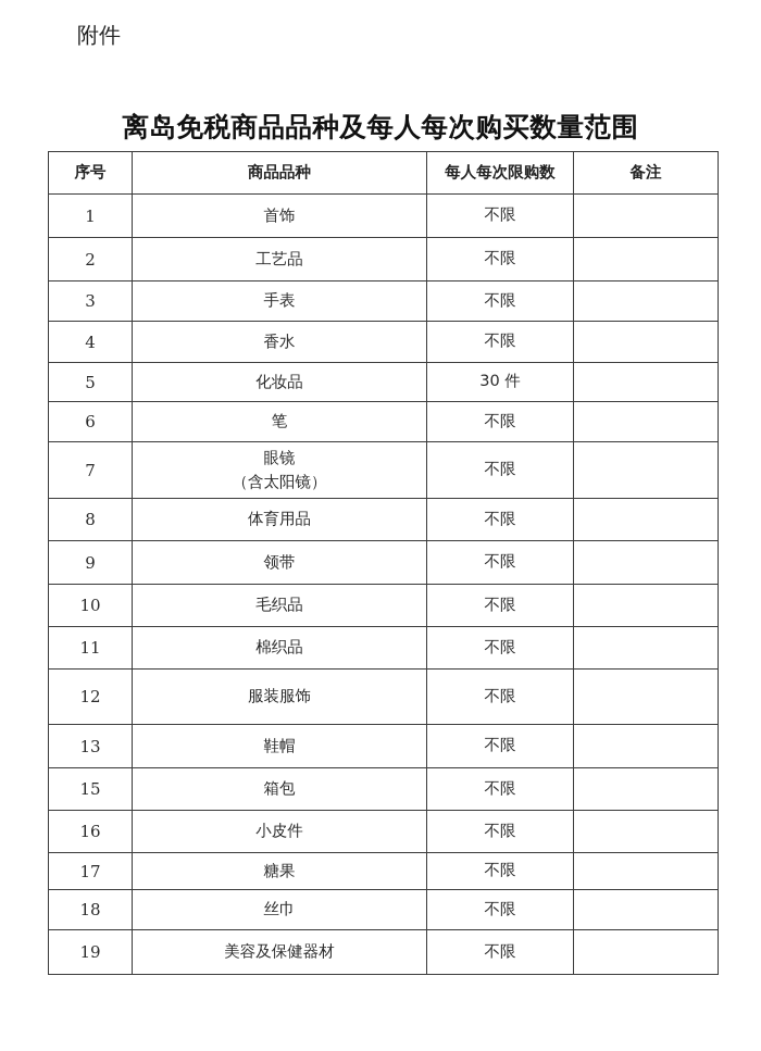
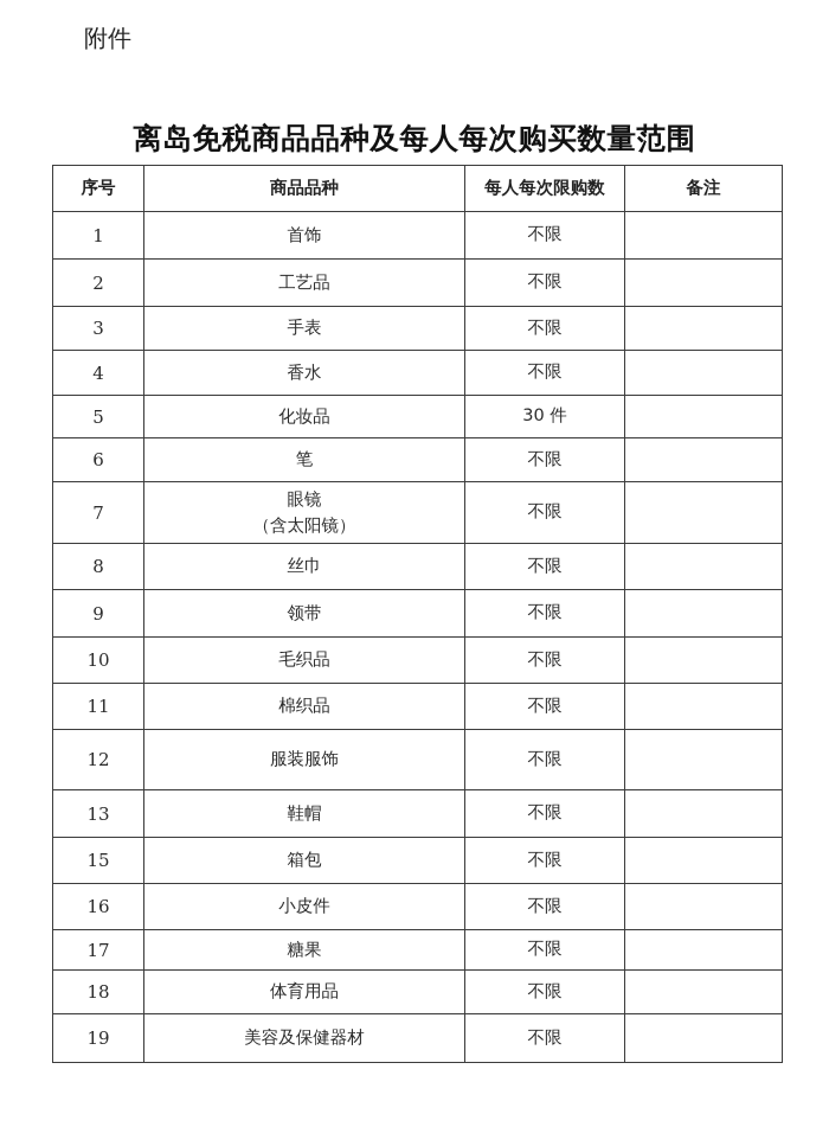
  附件
  离岛免税商品品种及每人每次购买数量范围
  序号	商品品种	每人每次限购数	备注
  1	首饰	不限
  2	工艺品	不限
  3	手表	不限
  4	香水	不限
  5	化妆品	30 件
  6	笔	不限
  7	眼镜（含太阳镜）	不限
- 8	体育用品	不限
+ 8	丝巾	不限
  9	领带	不限
  10	毛织品	不限
  11	棉织品	不限
  12	服装服饰	不限
  13	鞋帽	不限
  15	箱包	不限
  16	小皮件	不限
  17	糖果	不限
- 18	丝巾	不限
+ 18	体育用品	不限
  19	美容及保健器材	不限
